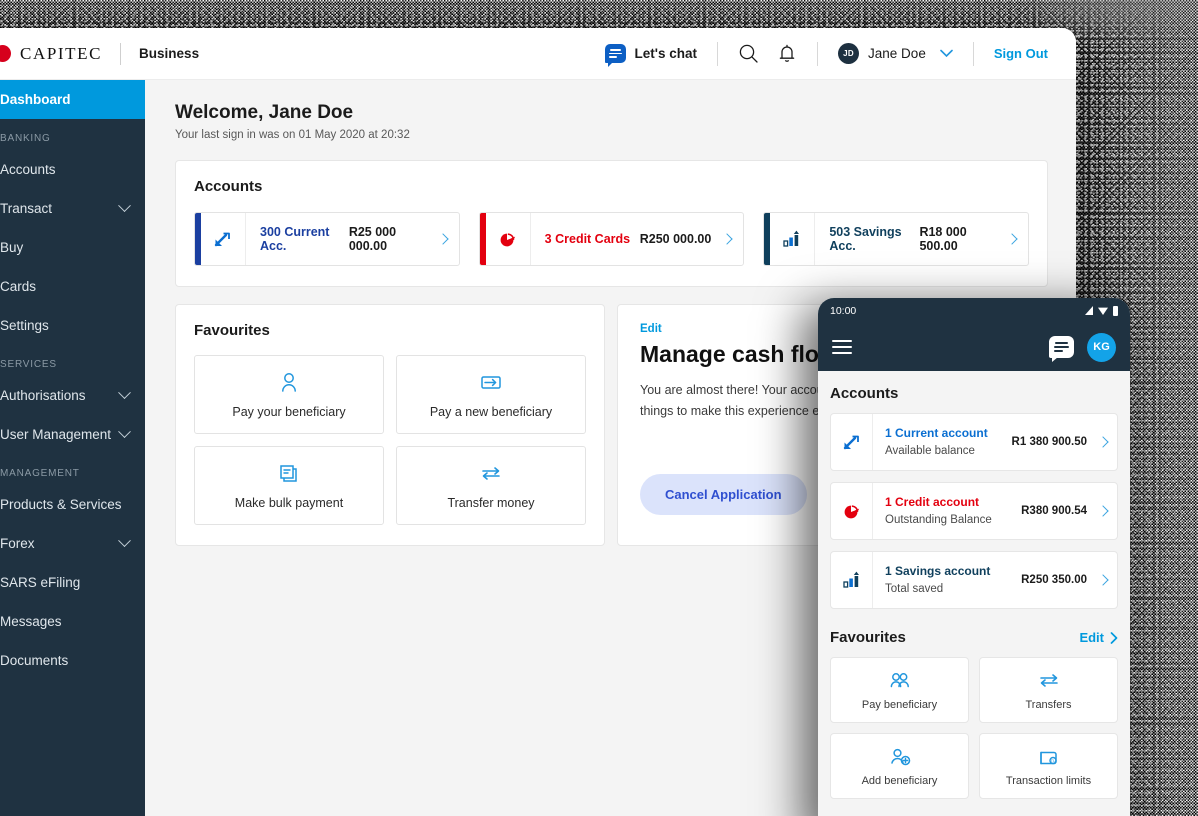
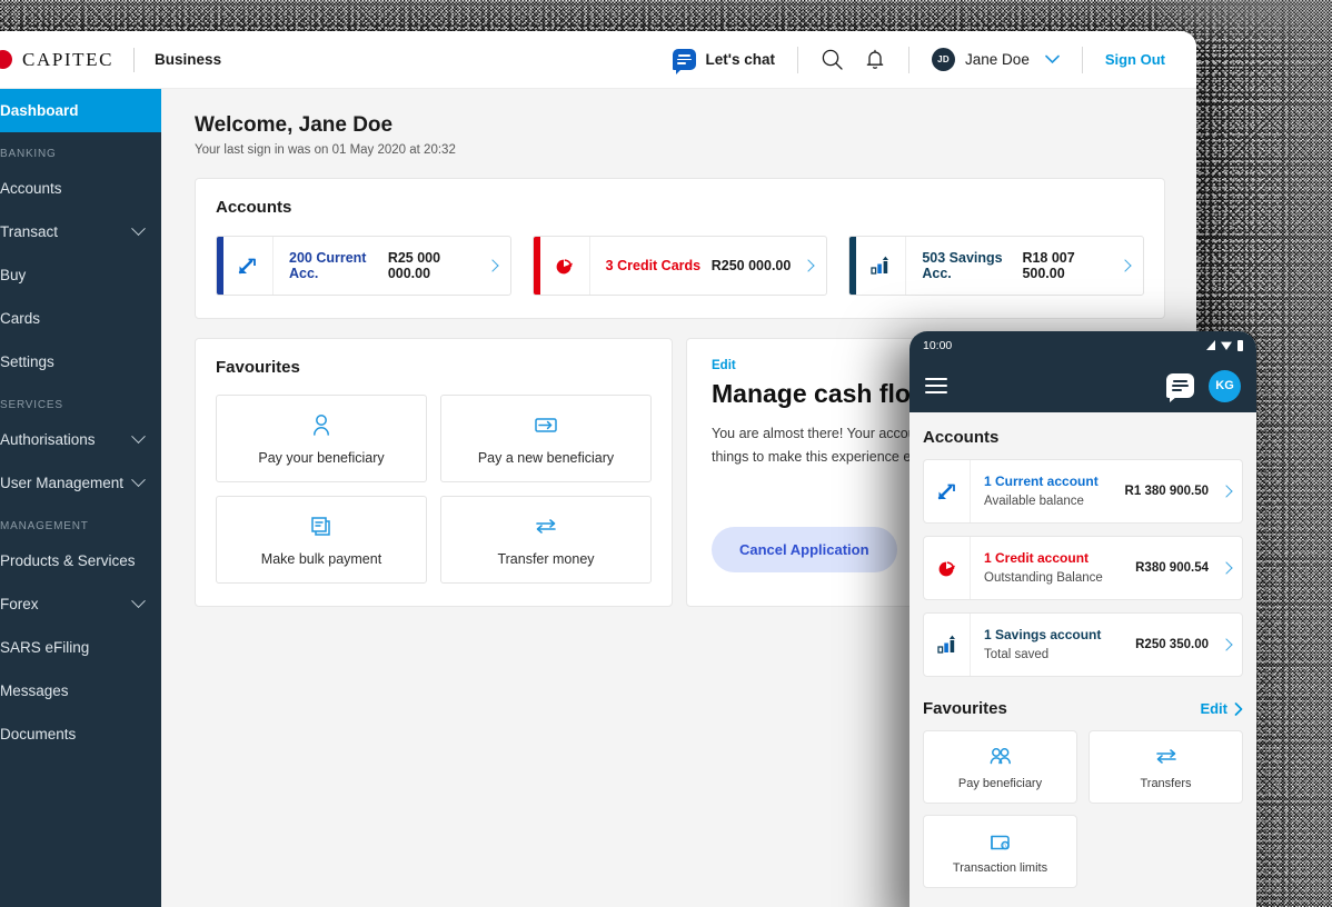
  CAPITEC
  Business
  Let's chat
  JD
  Jane Doe
  Sign Out
  Dashboard
  BANKING
  Accounts
  Transact
  Buy
  Cards
  Settings
  SERVICES
  Authorisations
  User Management
  MANAGEMENT
  Products & Services
  Forex
  SARS eFiling
  Messages
  Documents
  Welcome, Jane Doe
  Your last sign in was on 01 May 2020 at 20:32
  Accounts
- 300 Current Acc.
+ 200 Current Acc.
  R25 000 000.00
  3 Credit Cards
  R250 000.00
  503 Savings Acc.
- R18 000 500.00
+ R18 007 500.00
  Favourites
  Pay your beneficiary
  Pay a new beneficiary
  Make bulk payment
  Transfer money
  Edit
  Manage cash flo
  Cancel Application
  10:00
  KG
  Accounts
  1 Current account
  Available balance
  R1 380 900.50
  1 Credit account
  Outstanding Balance
  R380 900.54
  1 Savings account
  Total saved
  R250 350.00
  Favourites
  Edit
  Pay beneficiary
  Transfers
- Add beneficiary
  Transaction limits
